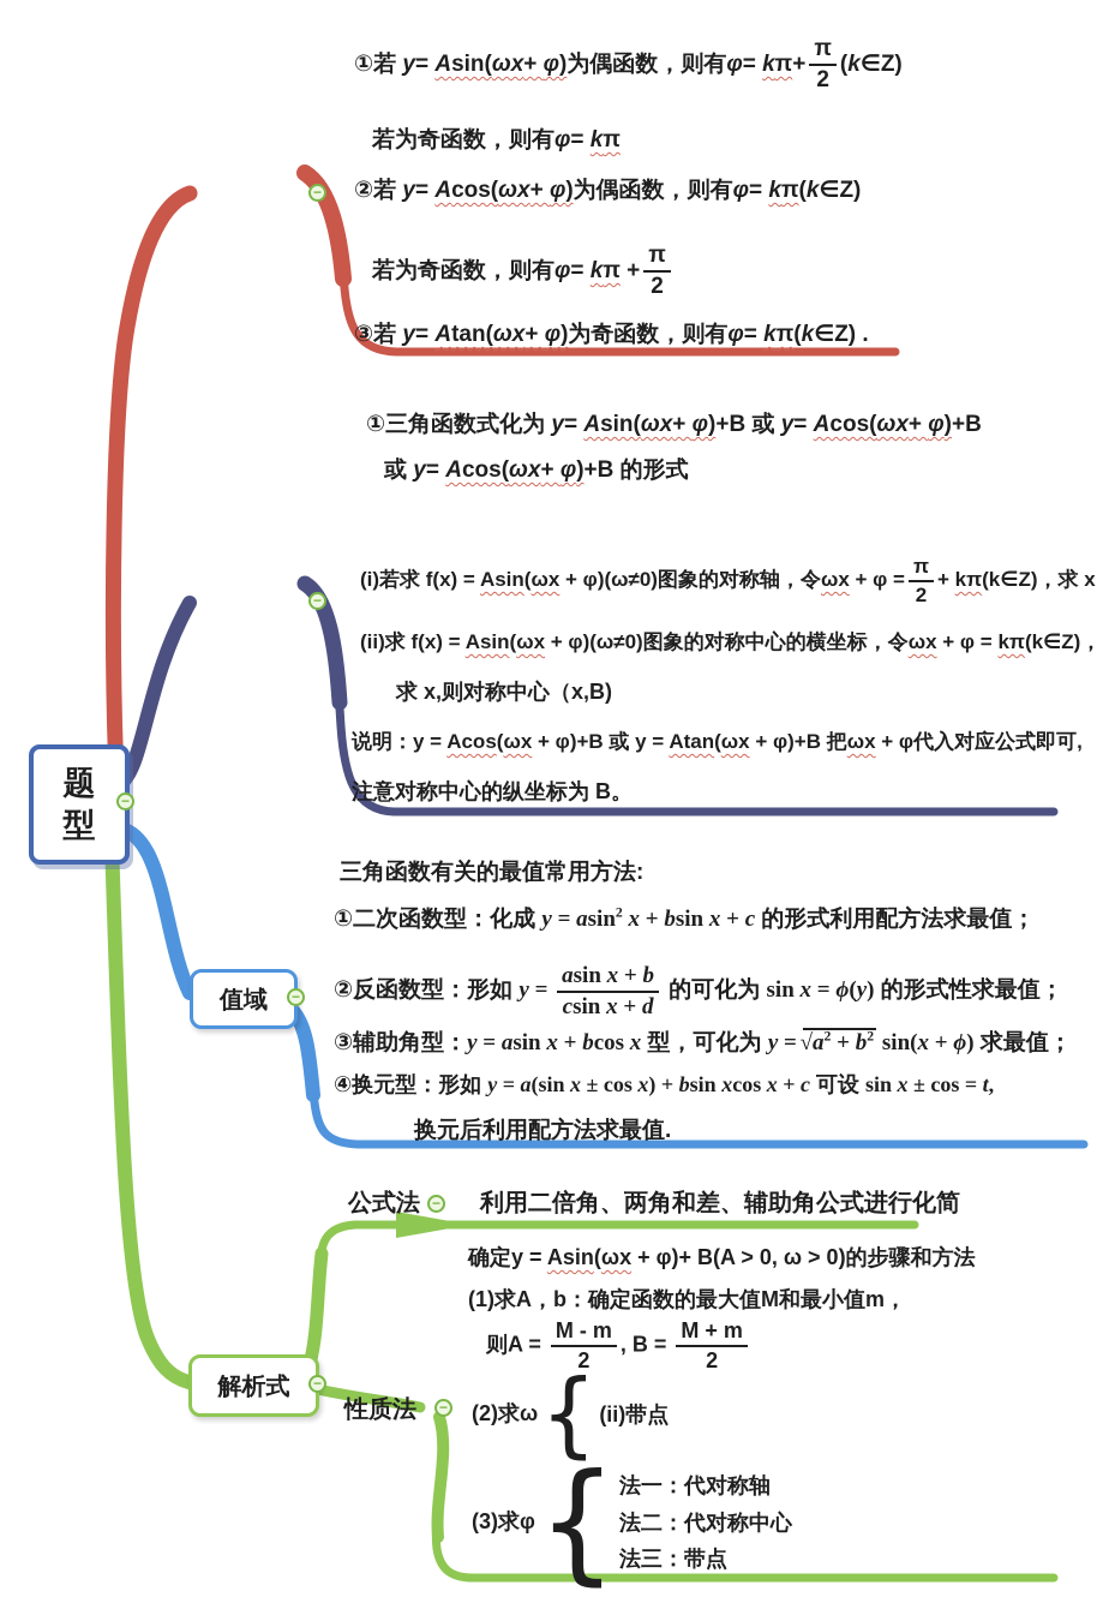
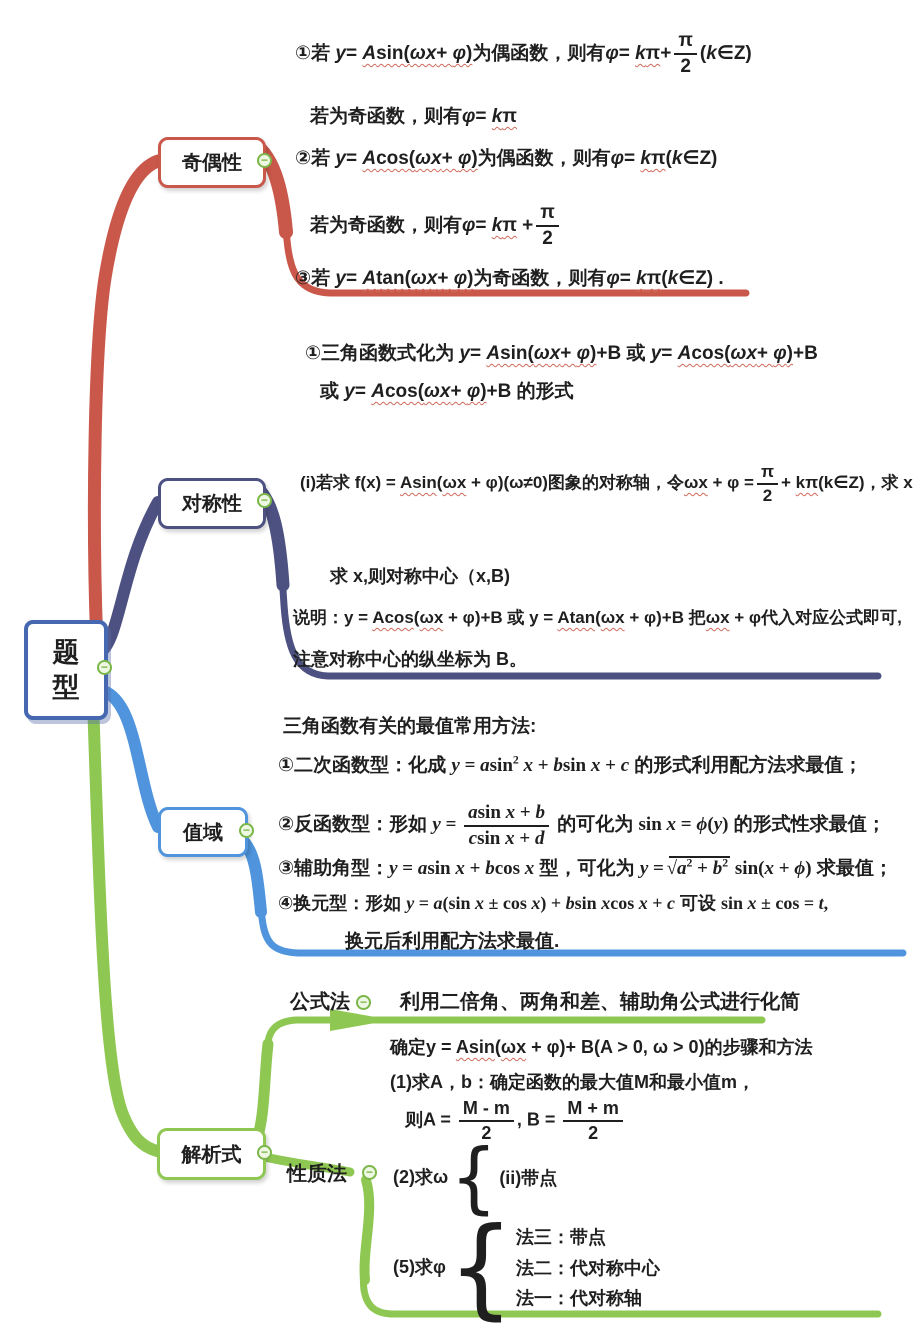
  题型
+ 奇偶性
+ 对称性
  值域
  解析式
  −
  −
  −
  −
  −
  −
  −
  ①若 y= Asin(ωx+ φ)为偶函数，则有φ= kπ+
  π
  2
  (k∈Z)
  若为奇函数，则有φ= kπ
  ②若 y= Acos(ωx+ φ)为偶函数，则有φ= kπ(k∈Z)
  若为奇函数，则有φ= kπ +
  π
  2
  ③若 y= Atan(ωx+ φ)为奇函数，则有φ= kπ(k∈Z) .
  ①三角函数式化为 y= Asin(ωx+ φ)+B 或 y= Acos(ωx+ φ)+B
  或 y= Acos(ωx+ φ)+B 的形式
  (i)若求 f(x) = Asin(ωx + φ)(ω≠0)图象的对称轴，令ωx + φ =
  π
  2
  + kπ(k∈Z)，求 x
- (ii)求 f(x) = Asin(ωx + φ)(ω≠0)图象的对称中心的横坐标，令ωx + φ = kπ(k∈Z)，
  求 x,则对称中心（x,B)
  说明：y = Acos(ωx + φ)+B 或 y = Atan(ωx + φ)+B 把ωx + φ代入对应公式即可,
  注意对称中心的纵坐标为 B。
  三角函数有关的最值常用方法:
  ①二次函数型：化成 y = asin2 x + bsin x + c 的形式利用配方法求最值；
  ②反函数型：形如 y =
  asin x + b
  csin x + d
  的可化为 sin x = ϕ(y) 的形式性求最值；
  ③辅助角型：y = asin x + bcos x 型，可化为 y = a2 + b2 sin(x + ϕ) 求最值；
  ④换元型：形如 y = a(sin x ± cos x) + bsin xcos x + c 可设 sin x ± cos = t,
  换元后利用配方法求最值.
  公式法
  利用二倍角、两角和差、辅助角公式进行化简
  性质法
  确定y = Asin(ωx + φ)+ B(A > 0, ω > 0)的步骤和方法
  (1)求A，b：确定函数的最大值M和最小值m，
  则A =
  M - m
  2
  , B =
  M + m
  2
  (2)求ω
  {
  (ii)带点
- (3)求φ
+ (5)求φ
  {
- 法一：代对称轴
+ 法三：带点
  法二：代对称中心
- 法三：带点
+ 法一：代对称轴
